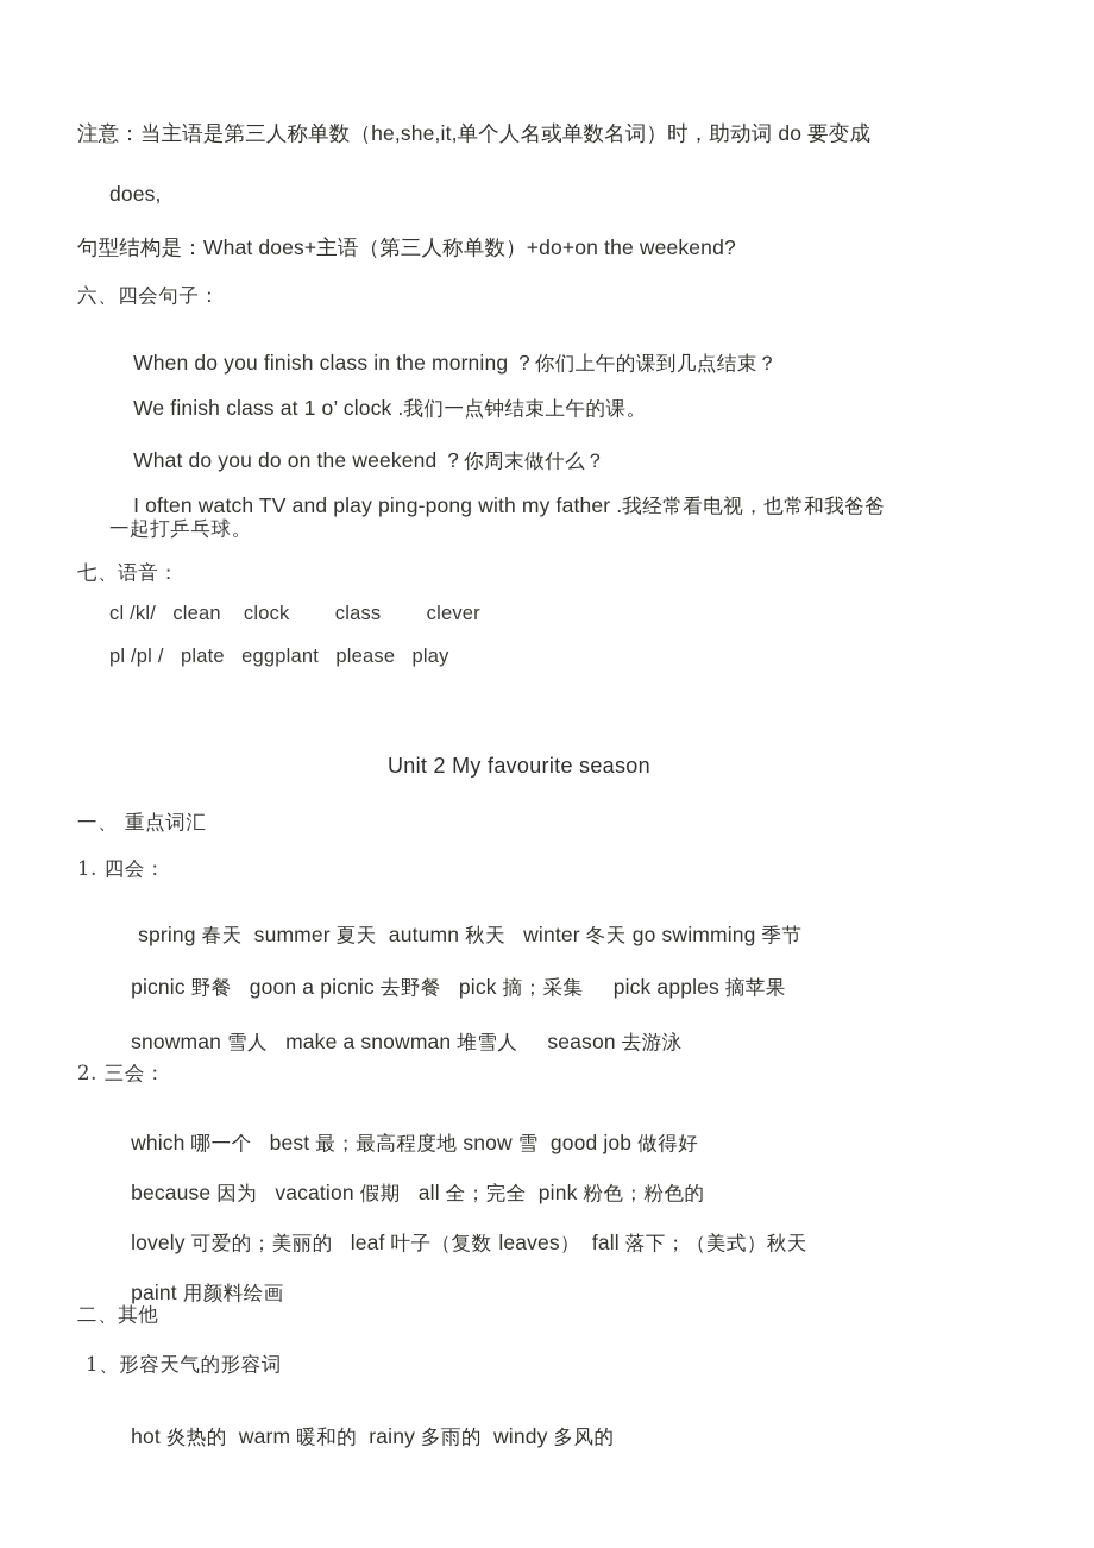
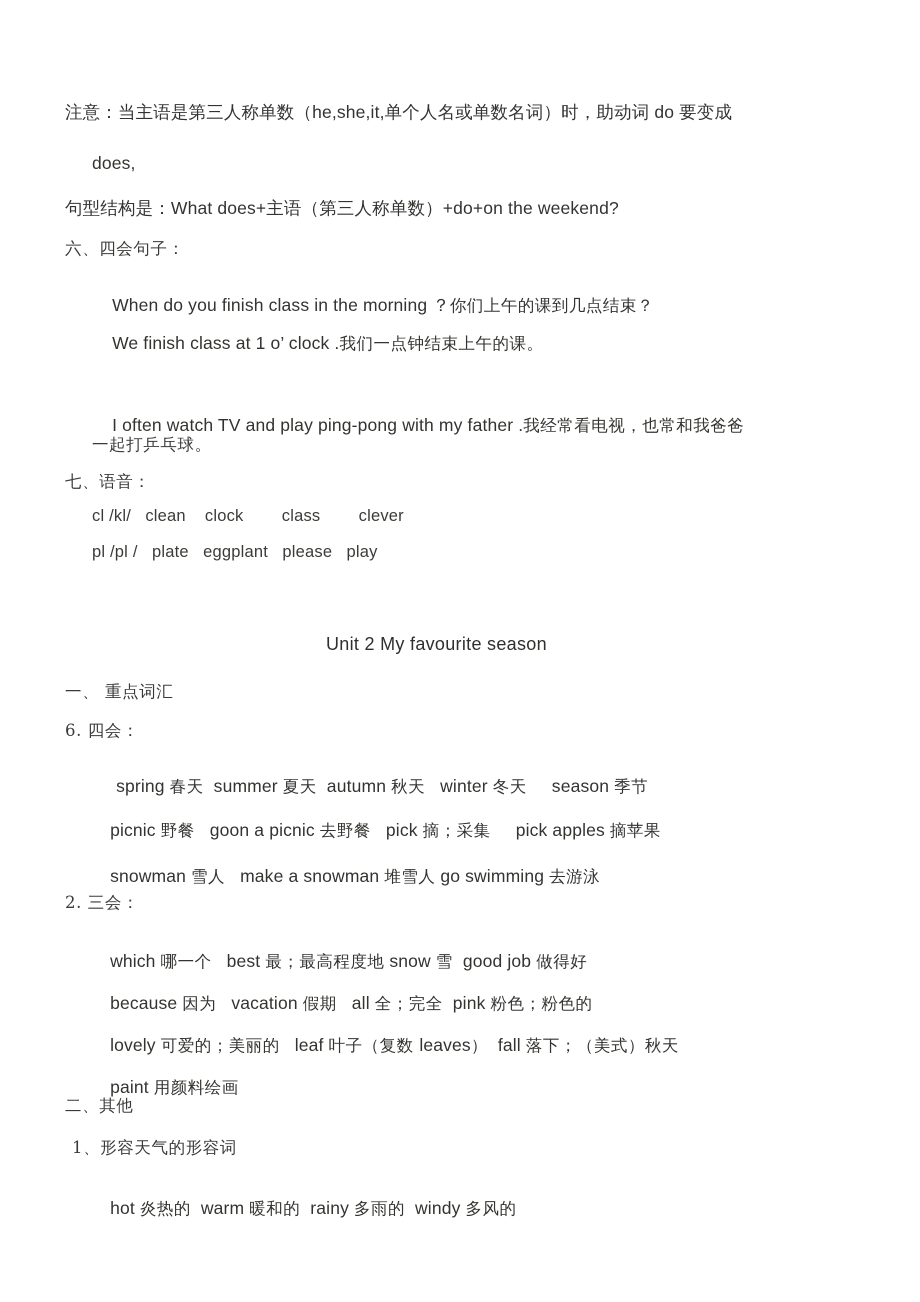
  注意：当主语是第三人称单数（he,she,it,单个人名或单数名词）时，助动词 do 要变成
  does,
  句型结构是：What does+主语（第三人称单数）+do+on the weekend?
  六、四会句子：
  When do you finish class in the morning ？你们上午的课到几点结束？
  We finish class at 1 o’ clock .我们一点钟结束上午的课。
- What do you do on the weekend ？你周末做什么？
  I often watch TV and play ping-pong with my father .我经常看电视，也常和我爸爸
  一起打乒乓球。
  七、语音：
  cl /kl/ clean clock class clever
  pl /pl / plate eggplant please play
  Unit 2 My favourite season
  一、 重点词汇
- 1. 四会：
+ 6. 四会：
- spring 春天 summer 夏天 autumn 秋天 winter 冬天 go swimming 季节
+ spring 春天 summer 夏天 autumn 秋天 winter 冬天 season 季节
  picnic 野餐 goon a picnic 去野餐 pick 摘；采集 pick apples 摘苹果
- snowman 雪人 make a snowman 堆雪人 season 去游泳
+ snowman 雪人 make a snowman 堆雪人 go swimming 去游泳
  2. 三会：
  which 哪一个 best 最；最高程度地 snow 雪 good job 做得好
  because 因为 vacation 假期 all 全；完全 pink 粉色；粉色的
  lovely 可爱的；美丽的 leaf 叶子（复数 leaves） fall 落下；（美式）秋天
  paint 用颜料绘画
  二、其他
  1、形容天气的形容词
  hot 炎热的 warm 暖和的 rainy 多雨的 windy 多风的
